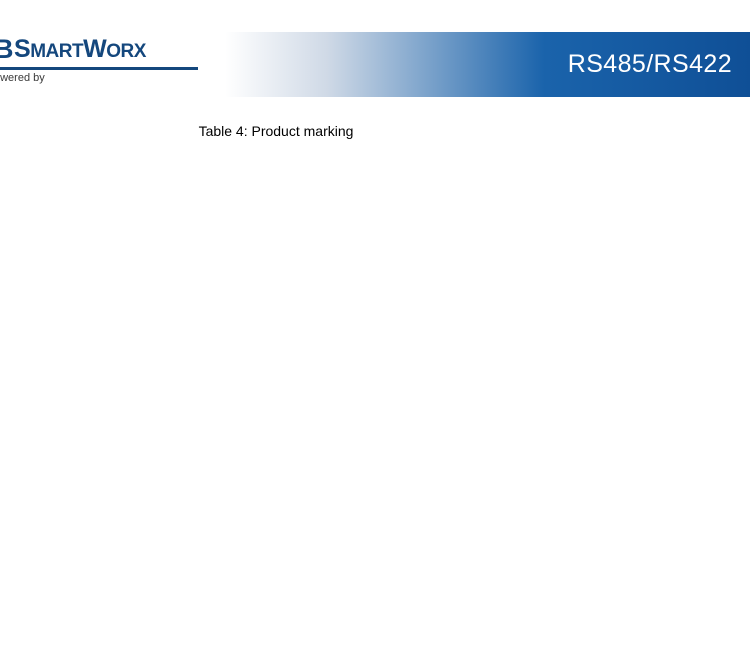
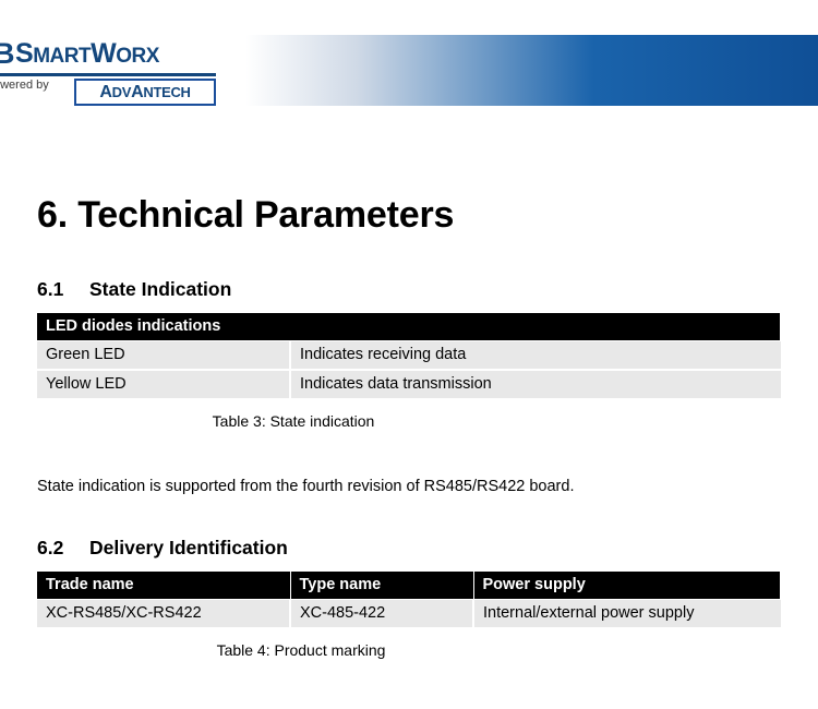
- RS485/RS422
  B
  SMARTWORX
  wered by
+ ADVANTECH
+ 6. Technical Parameters
+ 6.1 State Indication
+ LED diodes indications
+ Green LED	Indicates receiving data
+ Yellow LED	Indicates data transmission
+ Table 3: State indication
+ State indication is supported from the fourth revision of RS485/RS422 board.
+ 6.2 Delivery Identification
+ Trade name	Type name	Power supply
+ XC-RS485/XC-RS422	XC-485-422	Internal/external power supply
  Table 4: Product marking
